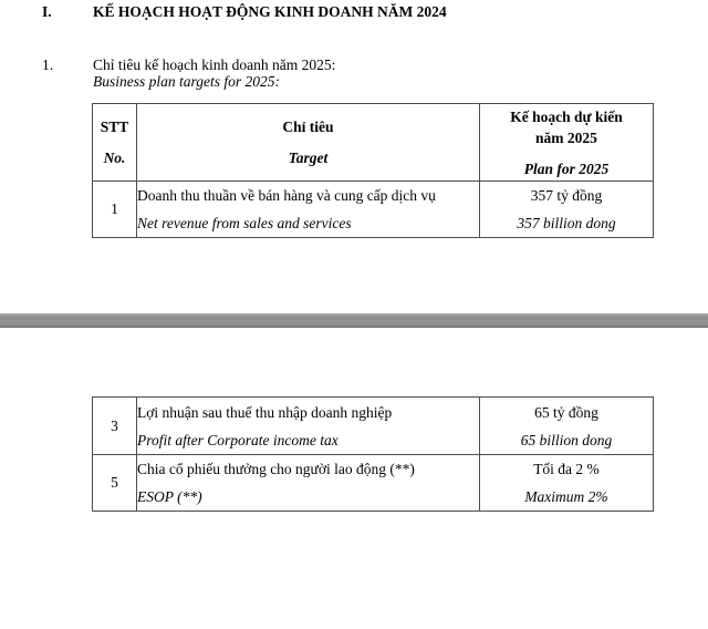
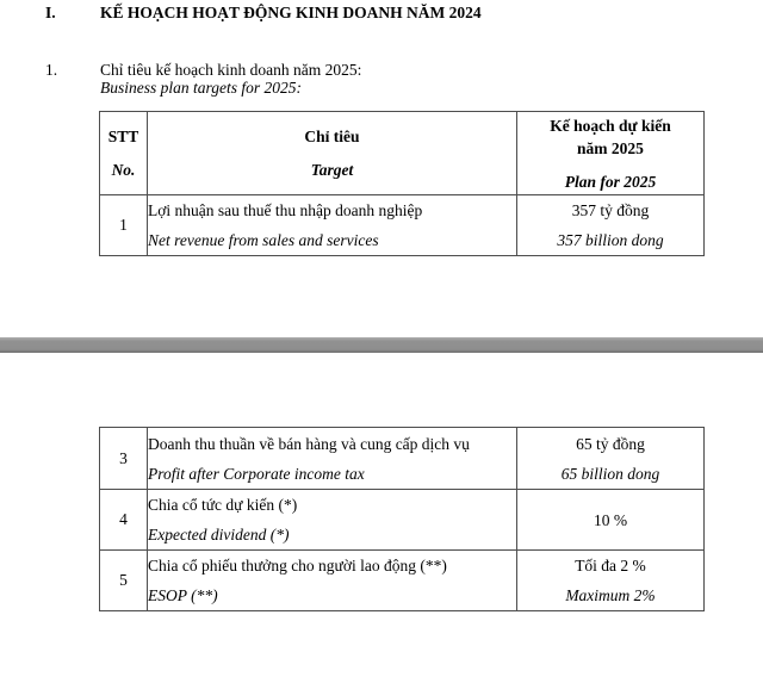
  I. KẾ HOẠCH HOẠT ĐỘNG KINH DOANH NĂM 2024
  1. Chỉ tiêu kế hoạch kinh doanh năm 2025:
  Business plan targets for 2025:
  STT No.	Chỉ tiêu Target	Kế hoạch dự kiến năm 2025 Plan for 2025
- 1	Doanh thu thuần về bán hàng và cung cấp dịch vụ Net revenue from sales and services	357 tỷ đồng 357 billion dong
+ 1	Lợi nhuận sau thuế thu nhập doanh nghiệp Net revenue from sales and services	357 tỷ đồng 357 billion dong
- 3	Lợi nhuận sau thuế thu nhập doanh nghiệp Profit after Corporate income tax	65 tỷ đồng 65 billion dong
+ 3	Doanh thu thuần về bán hàng và cung cấp dịch vụ Profit after Corporate income tax	65 tỷ đồng 65 billion dong
+ 4	Chia cổ tức dự kiến (*) Expected dividend (*)	10 %
  5	Chia cổ phiếu thưởng cho người lao động (**) ESOP (**)	Tối đa 2 % Maximum 2%
